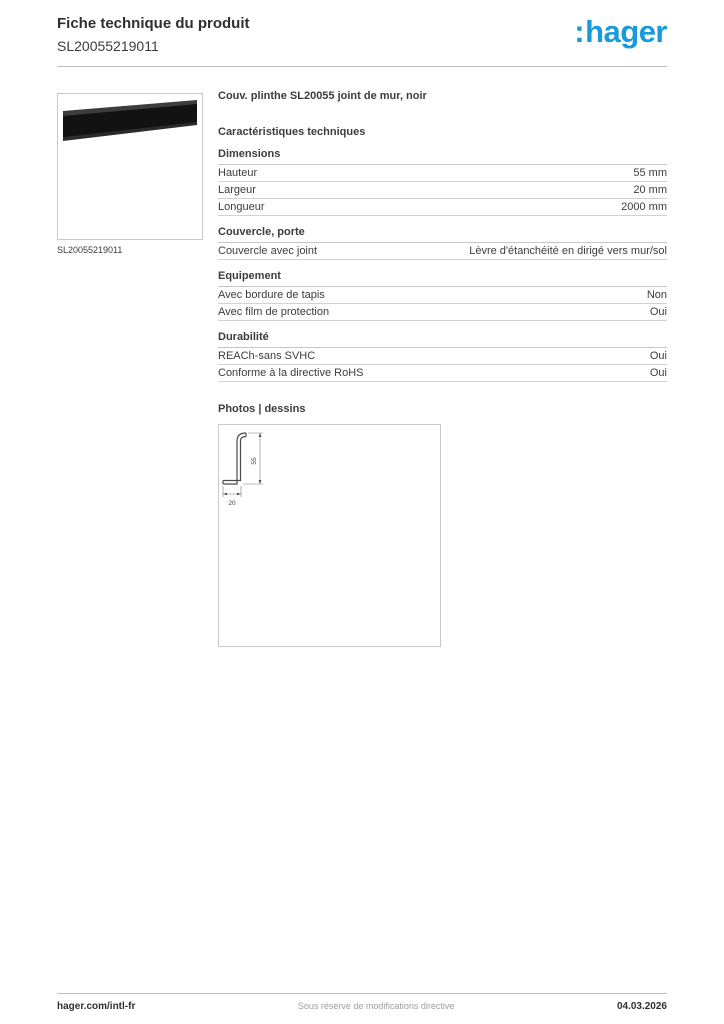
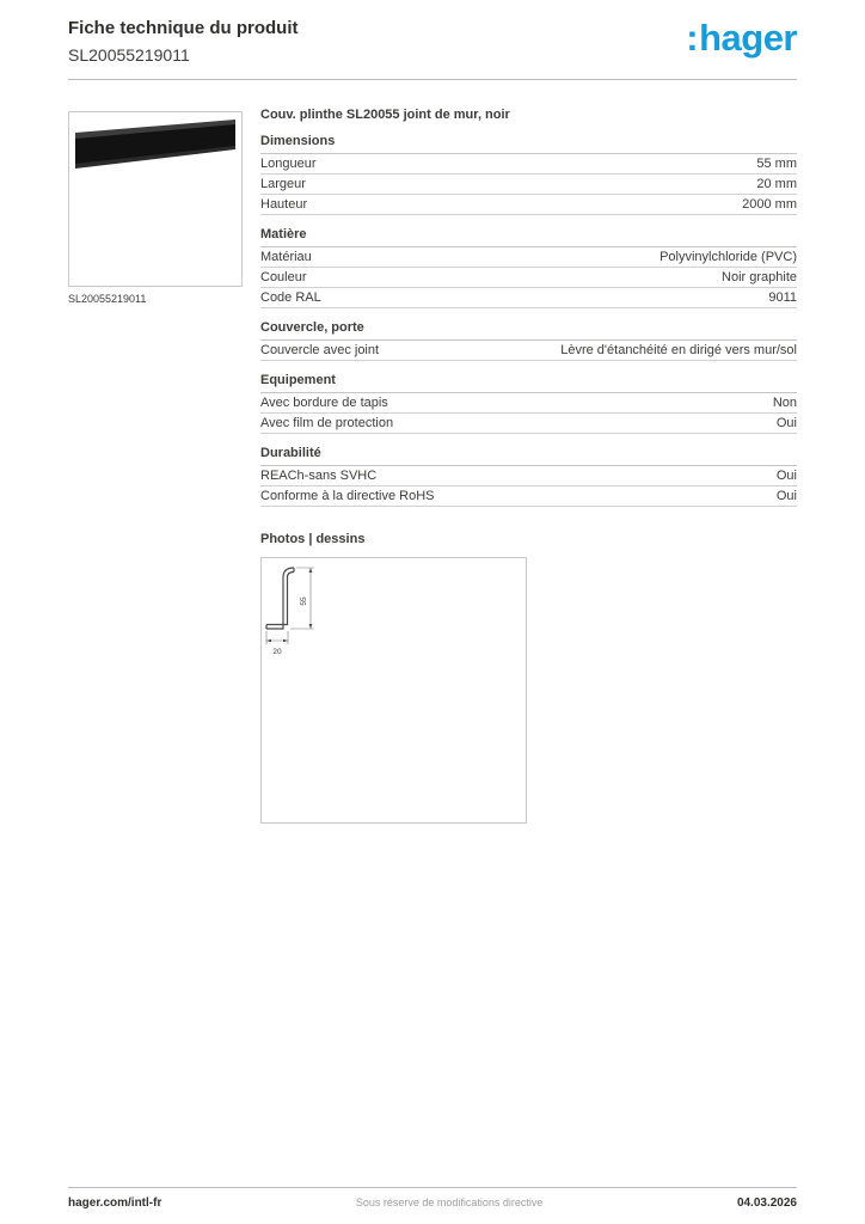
  Fiche technique du produit
  SL20055219011
  :hager
  SL20055219011
  Couv. plinthe SL20055 joint de mur, noir
- Caractéristiques techniques
  Dimensions
- Hauteur
+ Longueur
  55 mm
  Largeur
  20 mm
- Longueur
+ Hauteur
  2000 mm
+ Matière
+ Matériau
+ Polyvinylchloride (PVC)
+ Couleur
+ Noir graphite
+ Code RAL
+ 9011
  Couvercle, porte
  Couvercle avec joint
  Lèvre d'étanchéité en dirigé vers mur/sol
  Equipement
  Avec bordure de tapis
  Non
  Avec film de protection
  Oui
  Durabilité
  REACh-sans SVHC
  Oui
  Conforme à la directive RoHS
  Oui
  Photos | dessins
  hager.com/intl-fr
  Sous réserve de modifications directive
  04.03.2026
